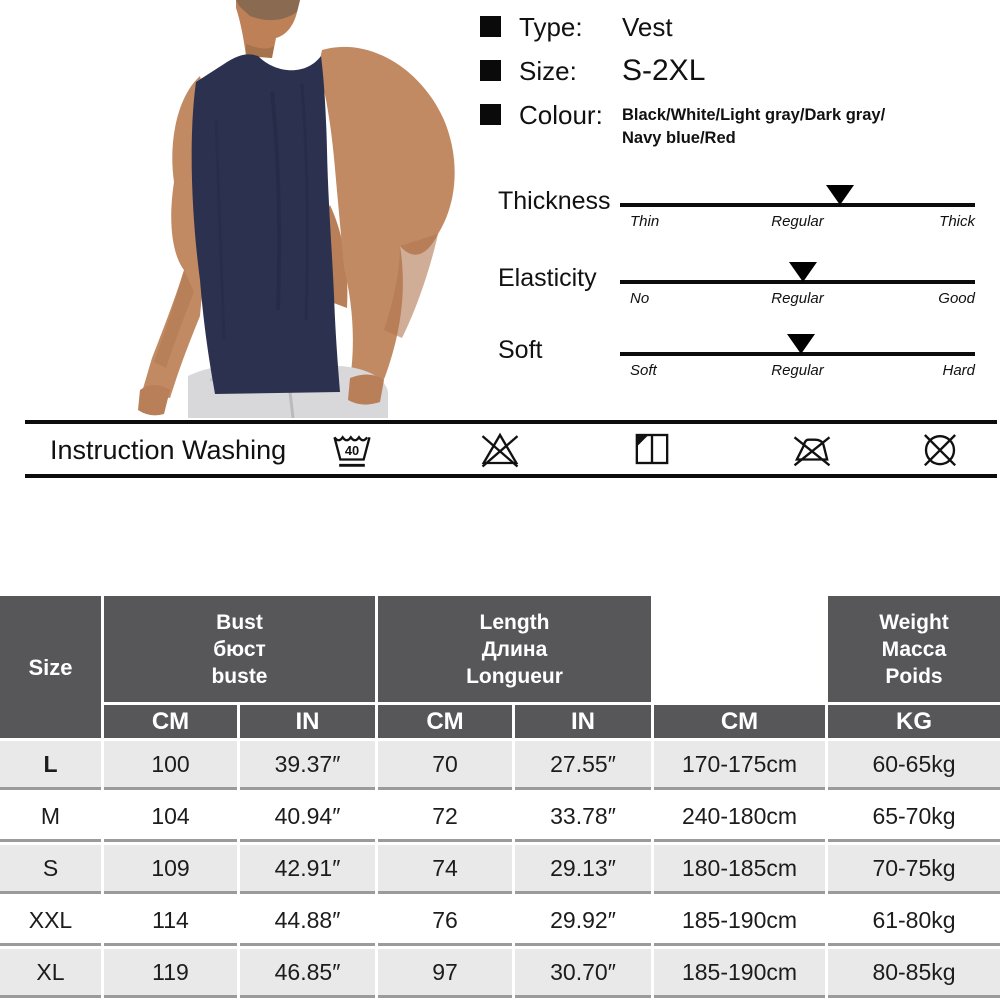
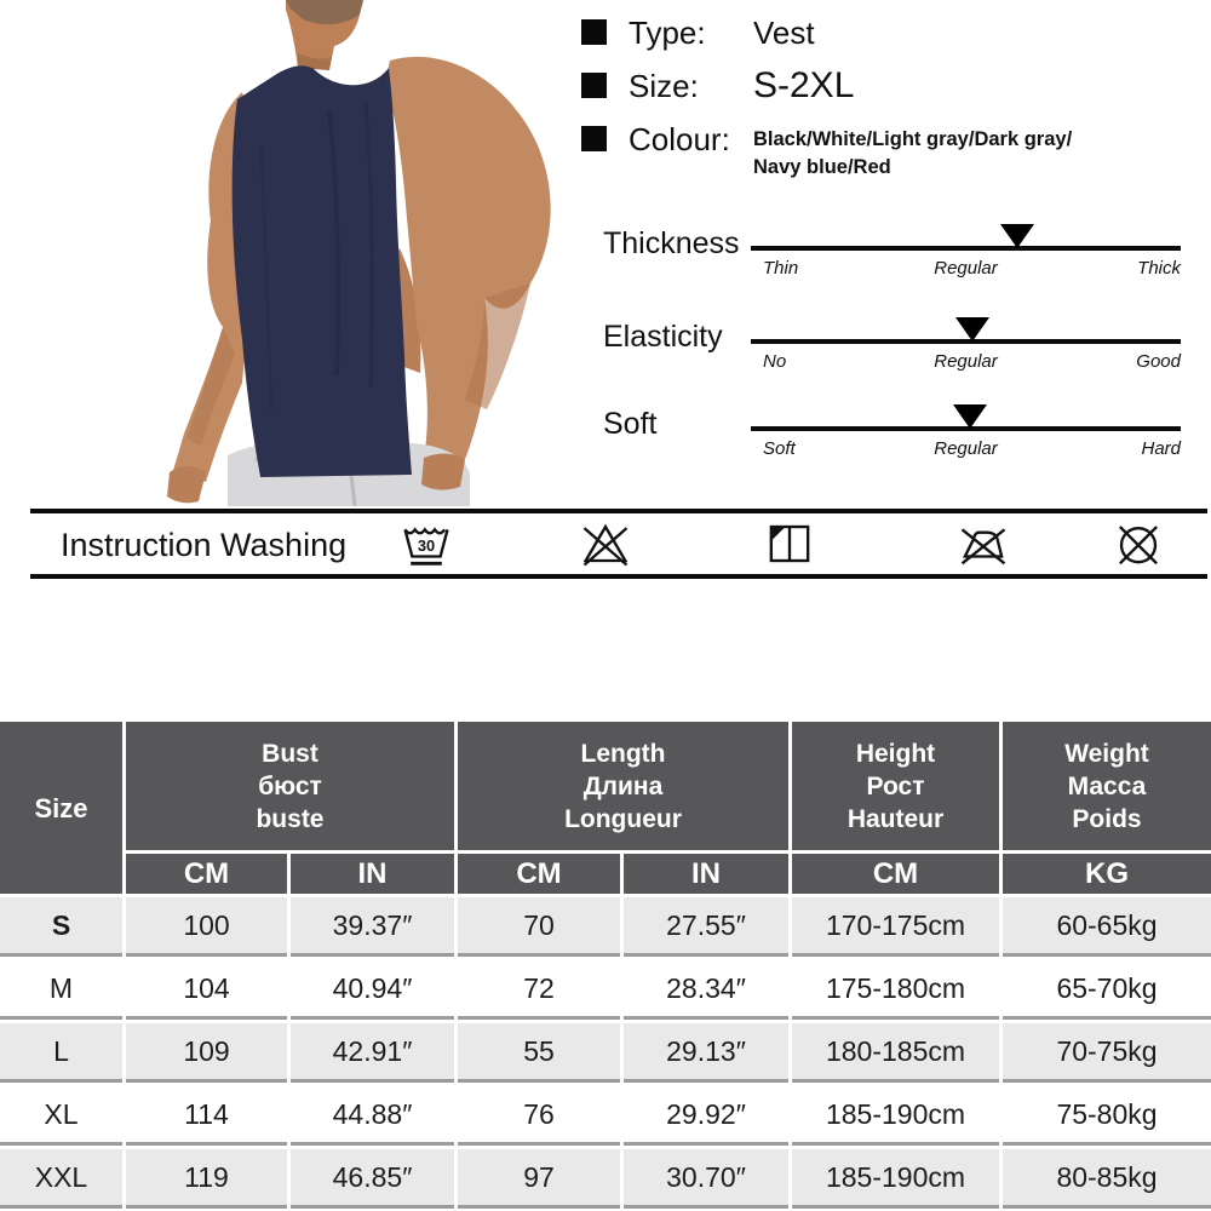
  Type:
  Vest
  Size:
  S-2XL
  Colour:
  Black/White/Light gray/Dark gray/
  Navy blue/Red
  Thickness
  Thin
  Regular
  Thick
  Elasticity
  No
  Regular
  Good
  Soft
  Soft
  Regular
  Hard
  Instruction Washing
- 40
+ 30
  Size
  Bust
  бюст
  buste
  Length
  Длина
  Longueur
+ Height
+ Рост
+ Hauteur
  Weight
  Масса
  Poids
  CM
  IN
  CM
  IN
  CM
  KG
- L
+ S
  100
  39.37″
  70
  27.55″
  170-175cm
  60-65kg
  M
  104
  40.94″
  72
- 33.78″
+ 28.34″
- 240-180cm
+ 175-180cm
  65-70kg
- S
+ L
  109
  42.91″
- 74
+ 55
  29.13″
  180-185cm
  70-75kg
- XXL
+ XL
  114
  44.88″
  76
  29.92″
  185-190cm
- 61-80kg
+ 75-80kg
- XL
+ XXL
  119
  46.85″
  97
  30.70″
  185-190cm
  80-85kg
